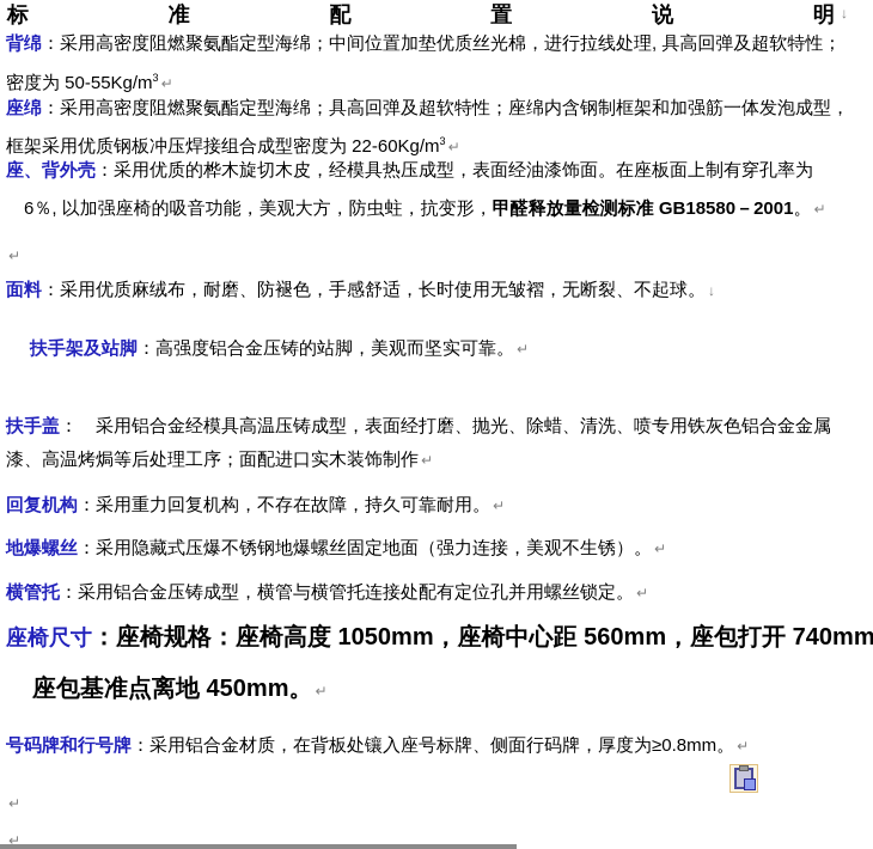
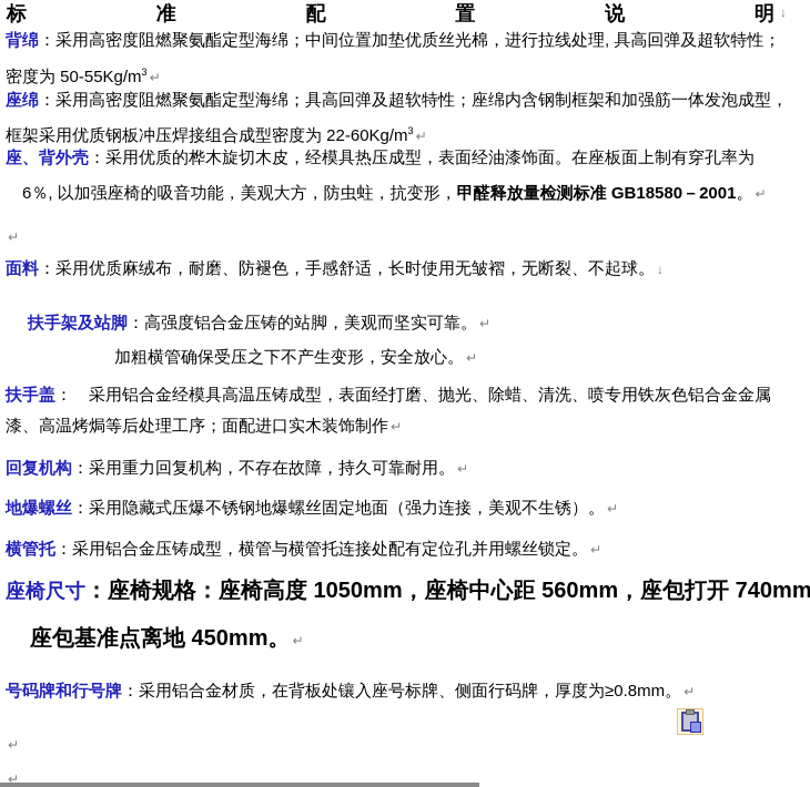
  标
  准
  配
  置
  说
  明
  ↓
  背绵：采用高密度阻燃聚氨酯定型海绵；中间位置加垫优质丝光棉，进行拉线处理, 具高回弹及超软特性；
  密度为 50-55Kg/m3↵
  座绵：采用高密度阻燃聚氨酯定型海绵；具高回弹及超软特性；座绵内含钢制框架和加强筋一体发泡成型，
  框架采用优质钢板冲压焊接组合成型密度为 22-60Kg/m3↵
  座、背外壳：采用优质的桦木旋切木皮，经模具热压成型，表面经油漆饰面。在座板面上制有穿孔率为
  6％, 以加强座椅的吸音功能，美观大方，防虫蛀，抗变形，甲醛释放量检测标准 GB18580－2001。 ↵
  ↵
  面料：采用优质麻绒布，耐磨、防褪色，手感舒适，长时使用无皱褶，无断裂、不起球。 ↓
  扶手架及站脚：高强度铝合金压铸的站脚，美观而坚实可靠。 ↵
+ 加粗横管确保受压之下不产生变形，安全放心。 ↵
  扶手盖： 采用铝合金经模具高温压铸成型，表面经打磨、抛光、除蜡、清洗、喷专用铁灰色铝合金金属
  漆、高温烤焗等后处理工序；面配进口实木装饰制作 ↵
  回复机构：采用重力回复机构，不存在故障，持久可靠耐用。 ↵
  地爆螺丝：采用隐藏式压爆不锈钢地爆螺丝固定地面（强力连接，美观不生锈）。 ↵
  横管托：采用铝合金压铸成型，横管与横管托连接处配有定位孔并用螺丝锁定。 ↵
  座椅尺寸：座椅规格：座椅高度 1050mm，座椅中心距 560mm，座包打开 740mm
  座包基准点离地 450mm。 ↵
  号码牌和行号牌：采用铝合金材质，在背板处镶入座号标牌、侧面行码牌，厚度为≥0.8mm。 ↵
  ↵
  ↵
